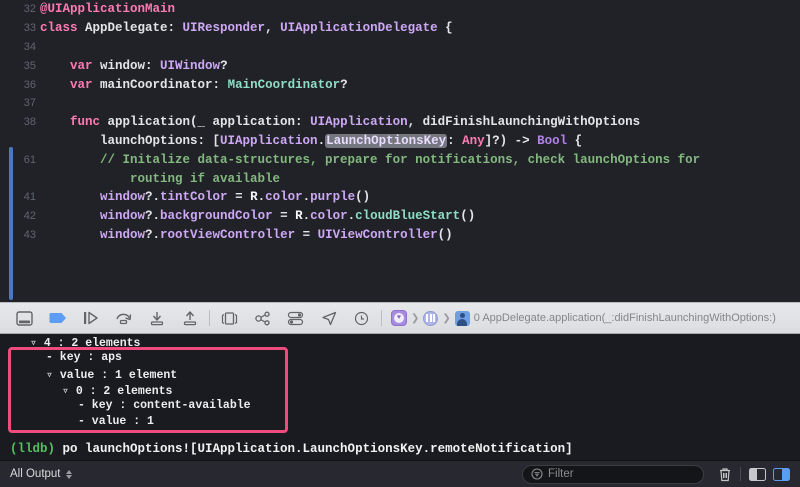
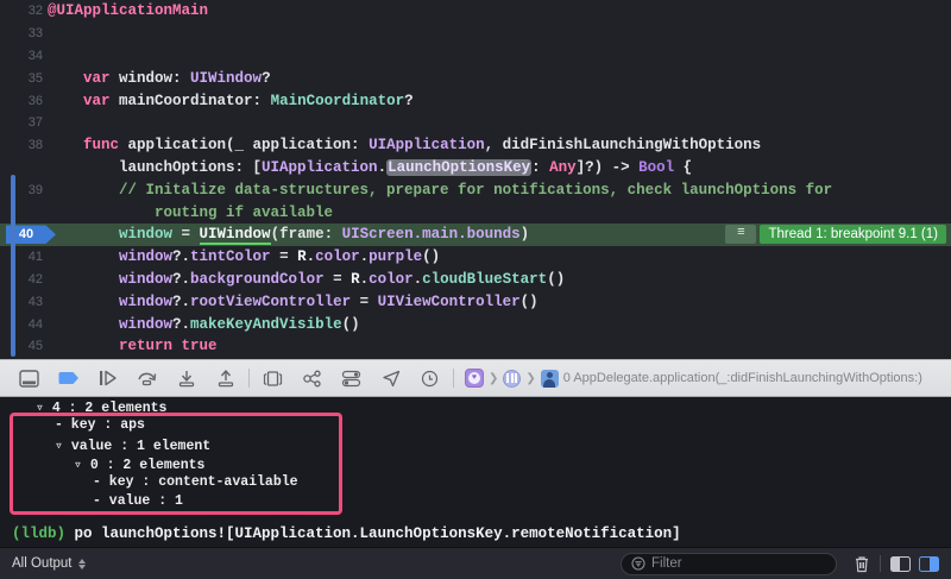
  32
  @UIApplicationMain
  33
- class AppDelegate: UIResponder, UIApplicationDelegate {
  34
  35
  var window: UIWindow?
  36
  var mainCoordinator: MainCoordinator?
  37
  38
  func application(_ application: UIApplication, didFinishLaunchingWithOptions
  launchOptions: [UIApplication.LaunchOptionsKey: Any]?) -> Bool {
- 61
+ 39
  // Initalize data-structures, prepare for notifications, check launchOptions for
  routing if available
+ 40
+ window = UIWindow(frame: UIScreen.main.bounds)
+ ≡
+ Thread 1: breakpoint 9.1 (1)
  41
  window?.tintColor = R.color.purple()
  42
  window?.backgroundColor = R.color.cloudBlueStart()
  43
  window?.rootViewController = UIViewController()
+ 44
+ window?.makeKeyAndVisible()
+ 45
+ return true
  ❯
  ❯
  0 AppDelegate.application(_:didFinishLaunchingWithOptions:)
  ▿ 4 : 2 elements
  - key : aps
  ▿ value : 1 element
  ▿ 0 : 2 elements
  - key : content-available
  - value : 1
  (lldb) po launchOptions![UIApplication.LaunchOptionsKey.remoteNotification]
  All Output
  Filter
